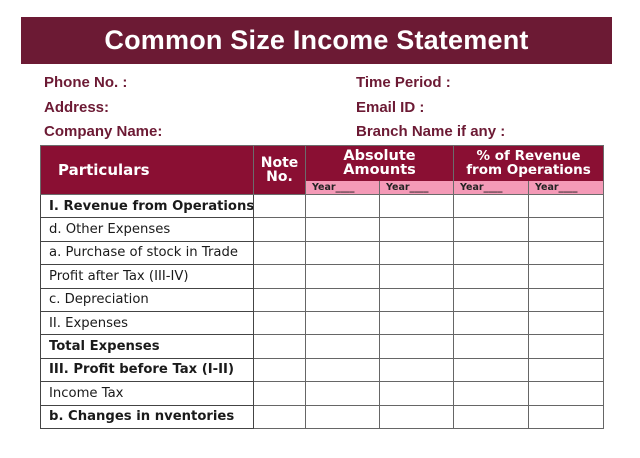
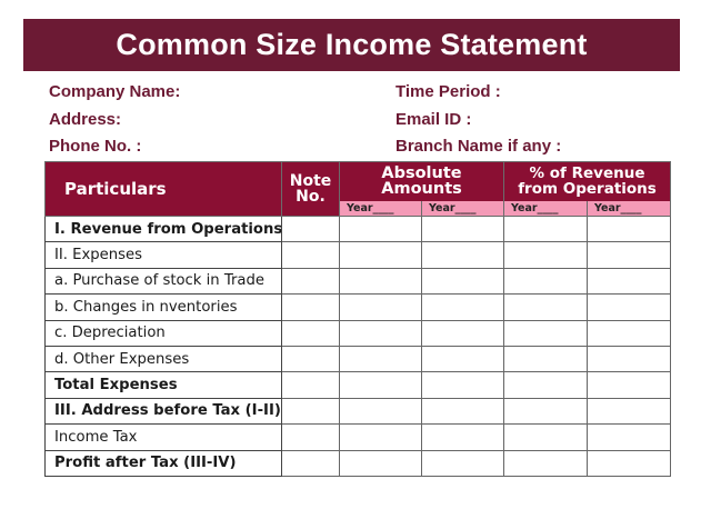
  Common Size Income Statement
- Phone No. :
+ Company Name:
  Address:
- Company Name:
+ Phone No. :
  Time Period :
  Email ID :
  Branch Name if any :
  Particulars	Note No.	Absolute Amounts	% of Revenue from Operations
  Year____	Year____	Year____	Year____
  I. Revenue from Operations
- d. Other Expenses
+ II. Expenses
  a. Purchase of stock in Trade
- Profit after Tax (III-IV)
+ b. Changes in nventories
  c. Depreciation
- II. Expenses
+ d. Other Expenses
  Total Expenses
- III. Profit before Tax (I-II)
+ III. Address before Tax (I-II)
  Income Tax
- b. Changes in nventories
+ Profit after Tax (III-IV)
